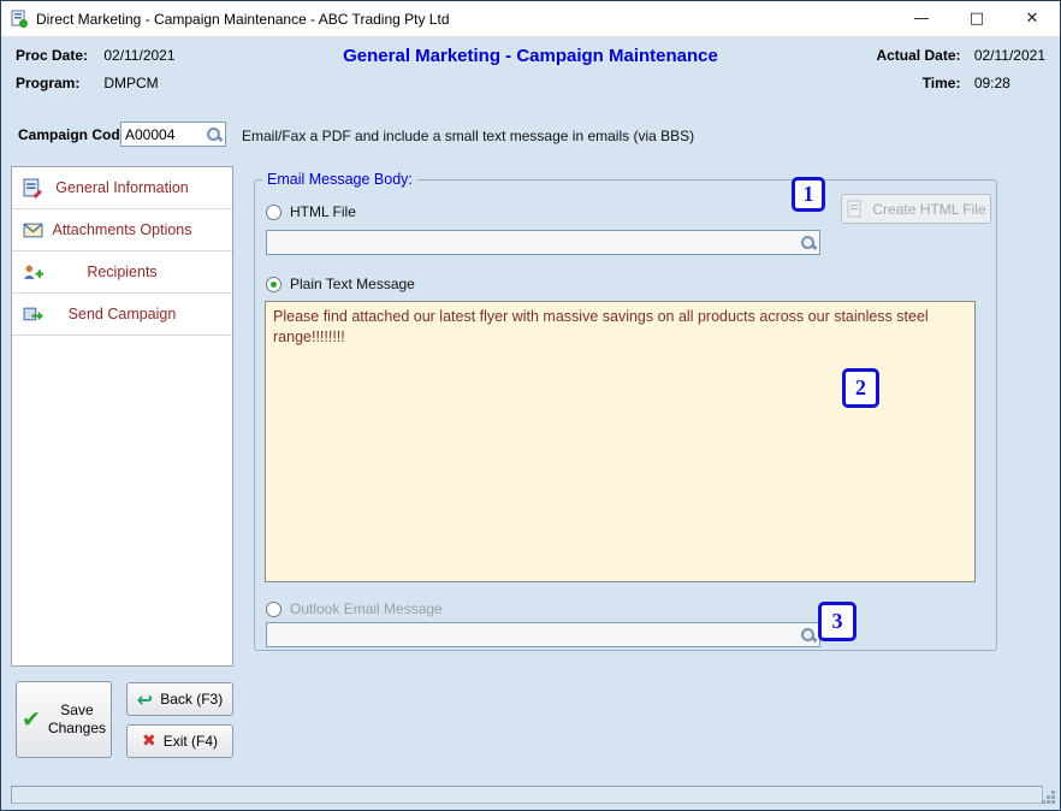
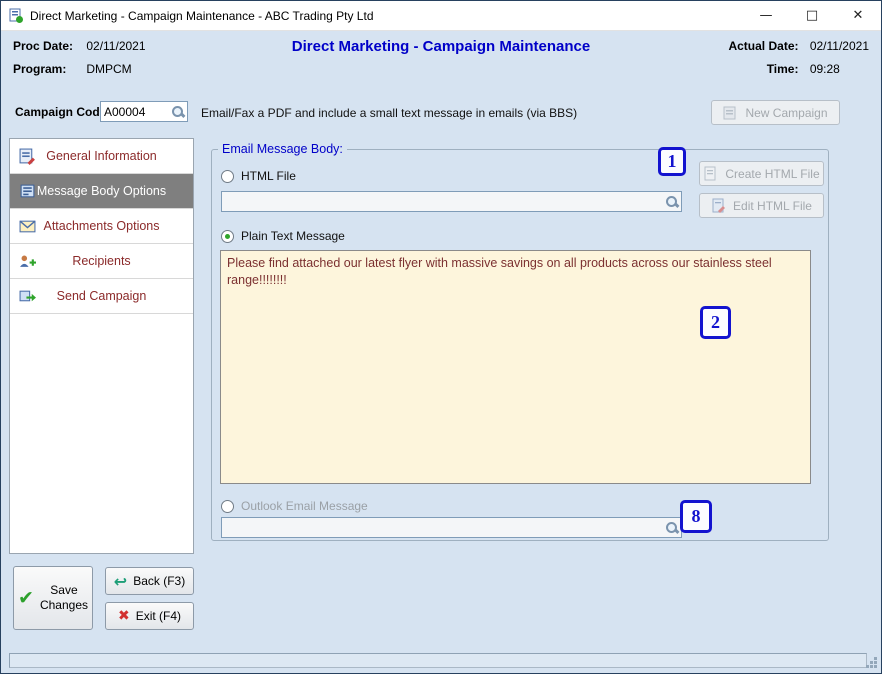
  Direct Marketing - Campaign Maintenance - ABC Trading Pty Ltd
  —
  □
  ✕
  Proc Date: 02/11/2021
  Program: DMPCM
- General Marketing - Campaign Maintenance
+ Direct Marketing - Campaign Maintenance
  Actual Date: 02/11/2021
  Time: 09:28
  Campaign Cod
  A00004
  Email/Fax a PDF and include a small text message in emails (via BBS)
+ New Campaign
  General Information
+ Message Body Options
  Attachments Options
  Recipients
  Send Campaign
  Email Message Body:
  HTML File
  Create HTML File
+ Edit HTML File
  Plain Text Message
  Outlook Email Message
  ✔
  Save Changes
  ↩
  Back (F3)
  ✖
  Exit (F4)
  1
  2
- 3
+ 8
